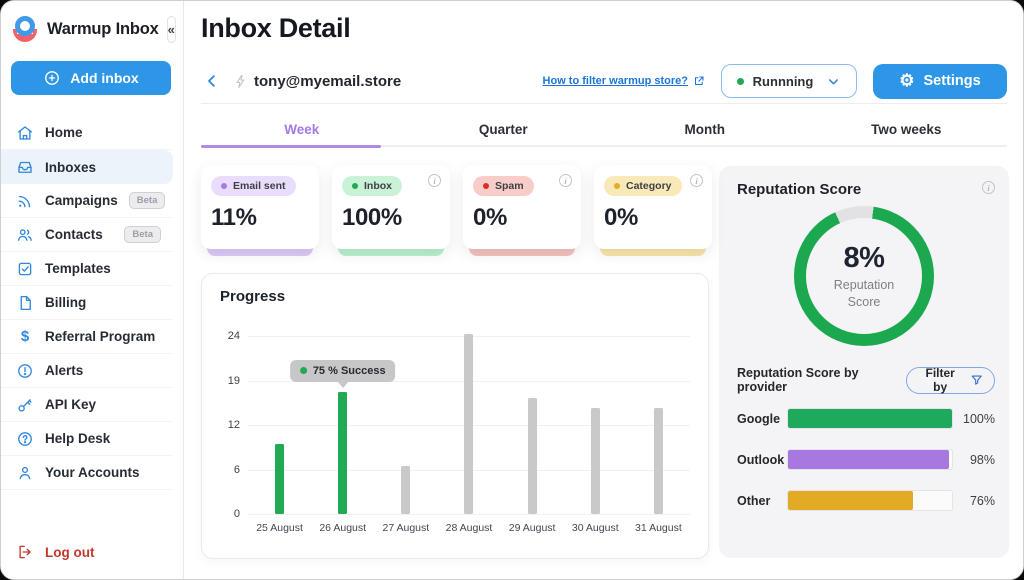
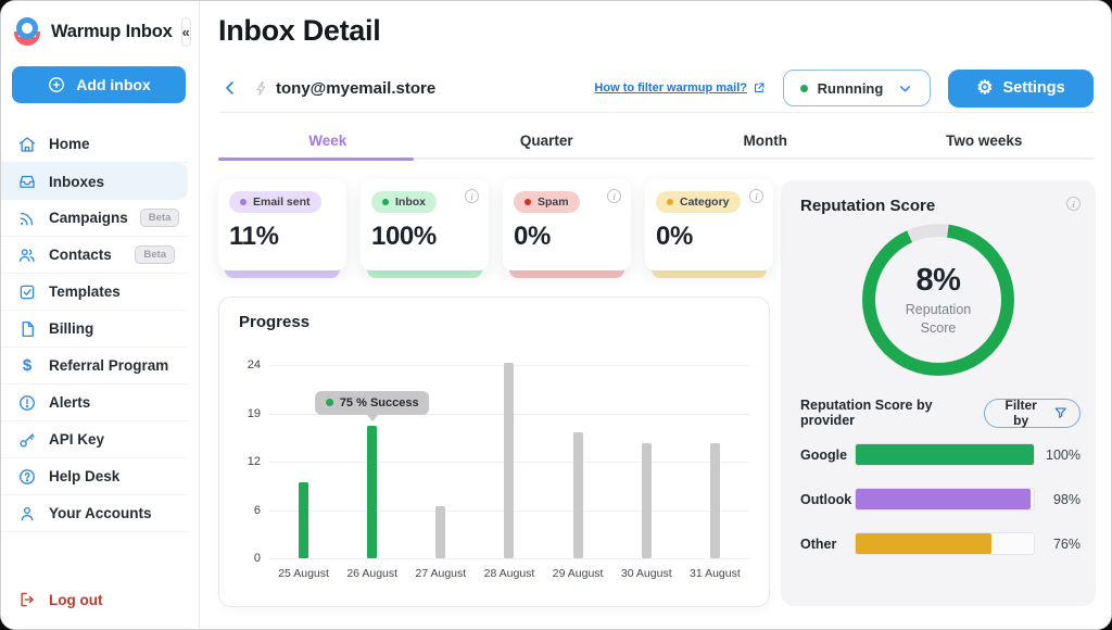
  Warmup Inbox
  Add inbox
  Home
  Inboxes
  Campaigns
  Beta
  Contacts
  Beta
  Templates
  Billing
  $
  Referral Program
  Alerts
  API Key
  Help Desk
  Your Accounts
  Log out
  Inbox Detail
  tony@myemail.store
- How to filter warmup store?
+ How to filter warmup mail?
  Runnning
  Settings
  Week
  Quarter
  Month
  Two weeks
  Email sent
  11%
  Inbox
  100%
  Spam
  0%
  Category
  0%
  Progress
  24
  19
  12
  6
  0
  75 % Success
  25 August
  26 August
  27 August
  28 August
  29 August
  30 August
  31 August
  Reputation Score
  8%
  Reputation Score
  Reputation Score by provider
  Filter by
  Google
  100%
  Outlook
  98%
  Other
  76%
